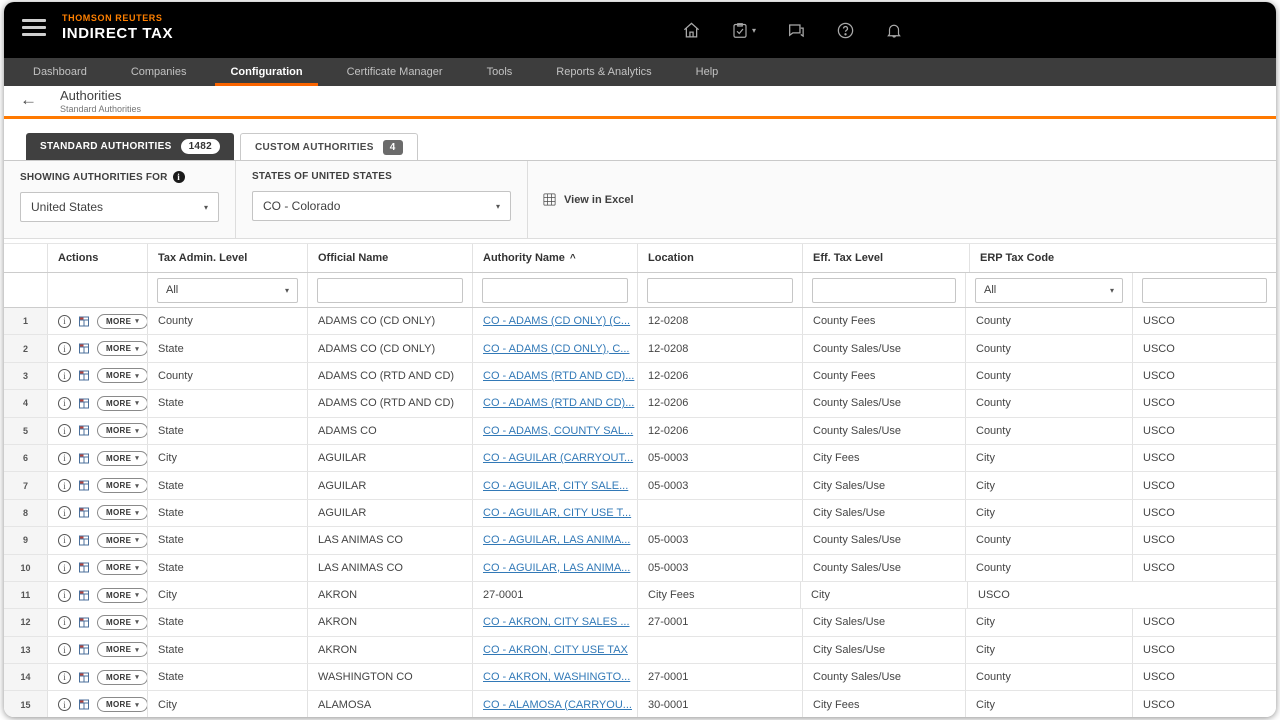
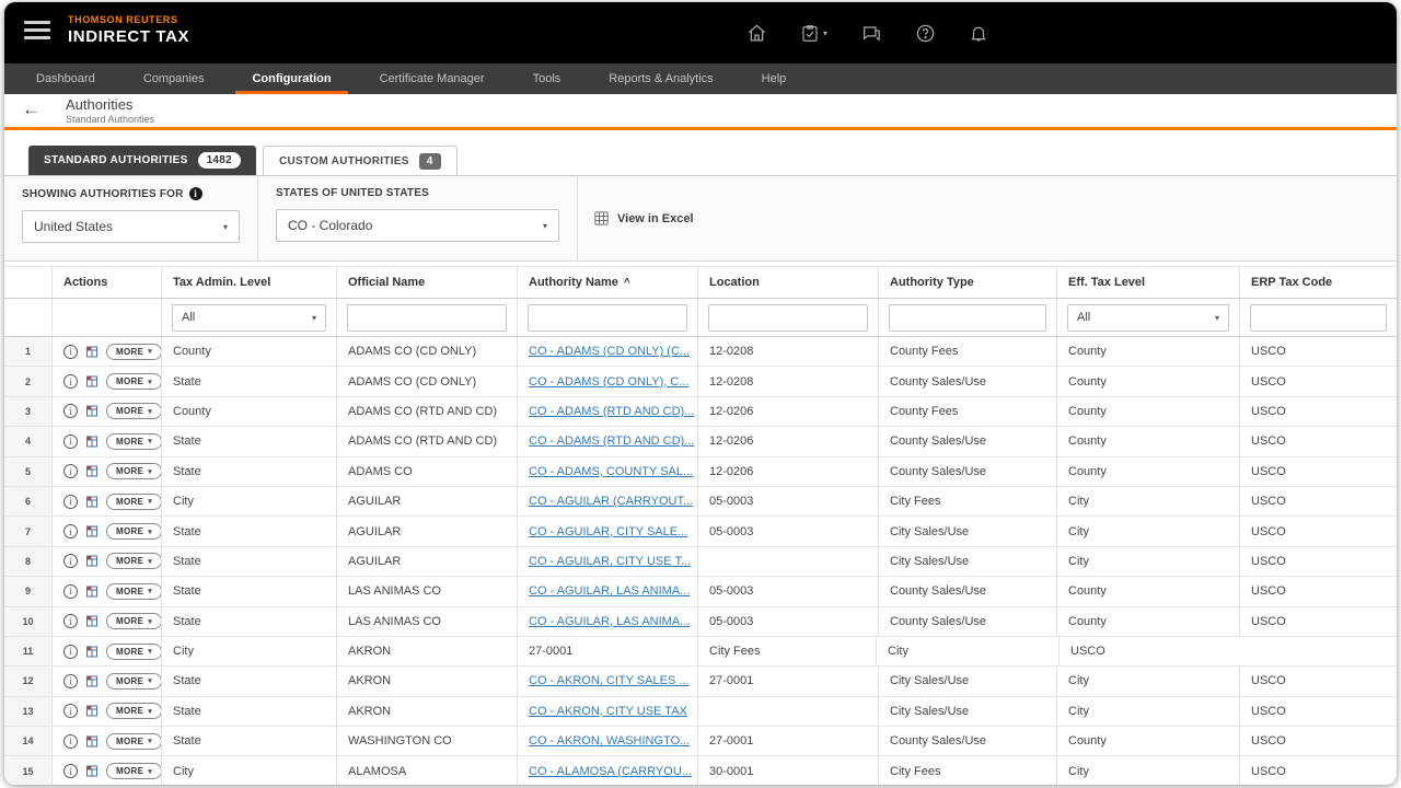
  THOMSON REUTERS
  INDIRECT TAX
  ▾
  Dashboard
  Companies
  Configuration
  Certificate Manager
  Tools
  Reports & Analytics
  Help
  ←
  Authorities
  Standard Authorities
  STANDARD AUTHORITIES
  1482
  CUSTOM AUTHORITIES
  4
  SHOWING AUTHORITIES FOR
  i
  United States
  ▾
  STATES OF UNITED STATES
  CO - Colorado
  ▾
  View in Excel
  Actions
  Tax Admin. Level
  Official Name
  Authority Name
  ^
  Location
+ Authority Type
  Eff. Tax Level
  ERP Tax Code
  All
  ▾
  All
  ▾
  1
  i
  MORE
  County
  ADAMS CO (CD ONLY)
  CO - ADAMS (CD ONLY) (C...
  12-0208
  County Fees
  County
  USCO
  2
  i
  MORE
  State
  ADAMS CO (CD ONLY)
  CO - ADAMS (CD ONLY), C...
  12-0208
  County Sales/Use
  County
  USCO
  3
  i
  MORE
  County
  ADAMS CO (RTD AND CD)
  CO - ADAMS (RTD AND CD)...
  12-0206
  County Fees
  County
  USCO
  4
  i
  MORE
  State
  ADAMS CO (RTD AND CD)
  CO - ADAMS (RTD AND CD)...
  12-0206
  County Sales/Use
  County
  USCO
  5
  i
  MORE
  State
  ADAMS CO
  CO - ADAMS, COUNTY SAL...
  12-0206
  County Sales/Use
  County
  USCO
  6
  i
  MORE
  City
  AGUILAR
  CO - AGUILAR (CARRYOUT...
  05-0003
  City Fees
  City
  USCO
  7
  i
  MORE
  State
  AGUILAR
  CO - AGUILAR, CITY SALE...
  05-0003
  City Sales/Use
  City
  USCO
  8
  i
  MORE
  State
  AGUILAR
  CO - AGUILAR, CITY USE T...
  City Sales/Use
  City
  USCO
  9
  i
  MORE
  State
  LAS ANIMAS CO
  CO - AGUILAR, LAS ANIMA...
  05-0003
  County Sales/Use
  County
  USCO
  10
  i
  MORE
  State
  LAS ANIMAS CO
  CO - AGUILAR, LAS ANIMA...
  05-0003
  County Sales/Use
  County
  USCO
  11
  i
  MORE
  City
  AKRON
  27-0001
  City Fees
  City
  USCO
  12
  i
  MORE
  State
  AKRON
  CO - AKRON, CITY SALES ...
  27-0001
  City Sales/Use
  City
  USCO
  13
  i
  MORE
  State
  AKRON
  CO - AKRON, CITY USE TAX
  City Sales/Use
  City
  USCO
  14
  i
  MORE
  State
  WASHINGTON CO
  CO - AKRON, WASHINGTO...
  27-0001
  County Sales/Use
  County
  USCO
  15
  i
  MORE
  City
  ALAMOSA
  CO - ALAMOSA (CARRYOU...
  30-0001
  City Fees
  City
  USCO
